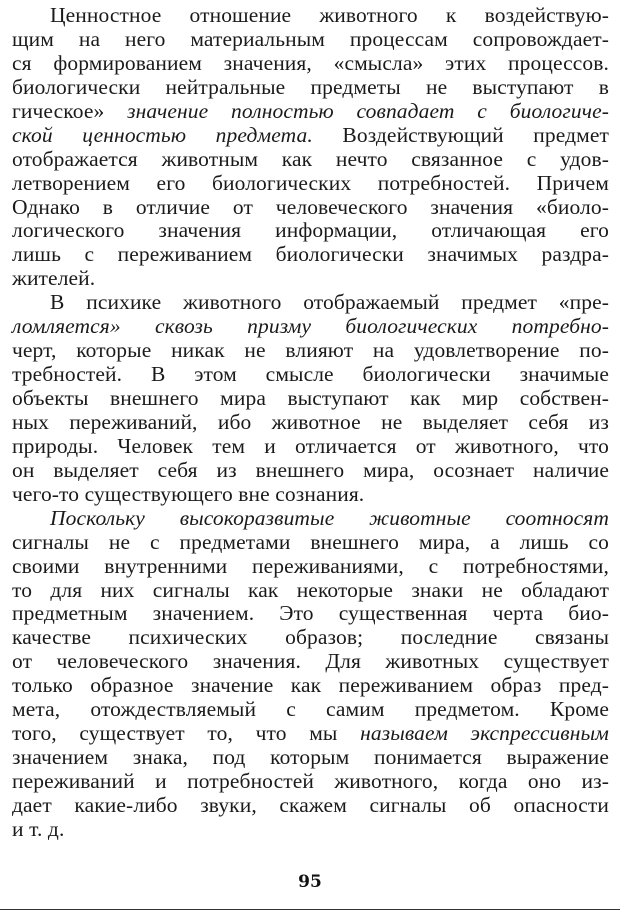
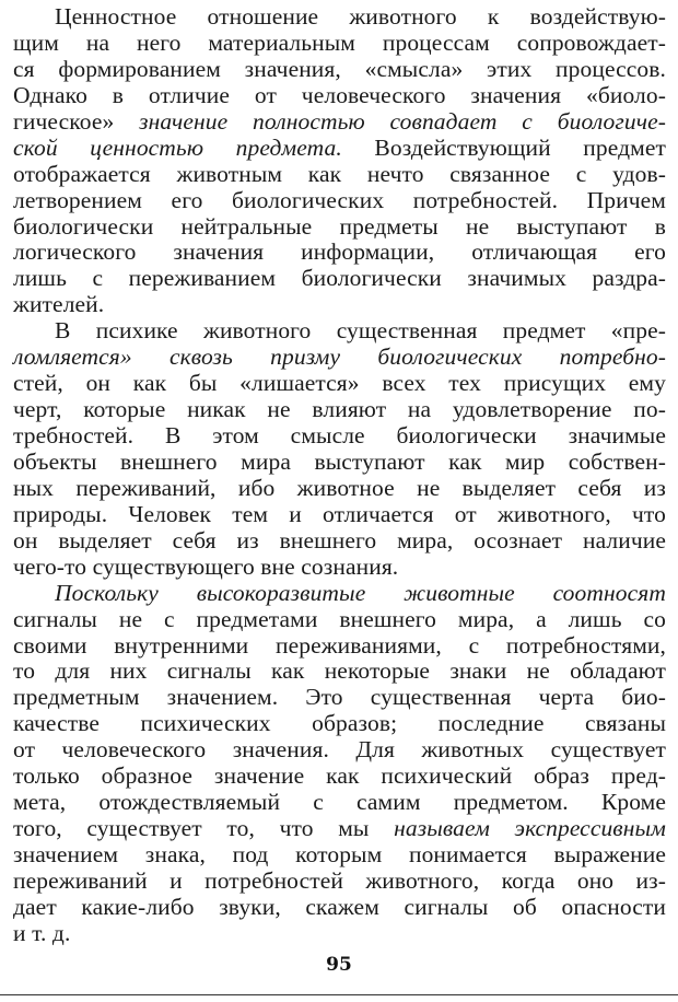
  Ценностное отношение животного к воздействую-
  щим на него материальным процессам сопровождает-
  ся формированием значения, «смысла» этих процессов.
- биологически нейтральные предметы не выступают в
+ Однако в отличие от человеческого значения «биоло-
  гическое» значение полностью совпадает с биологиче-
  ской ценностью предмета. Воздействующий предмет
  отображается животным как нечто связанное с удов-
  летворением его биологических потребностей. Причем
- Однако в отличие от человеческого значения «биоло-
+ биологически нейтральные предметы не выступают в
  логического значения информации, отличающая его
  лишь с переживанием биологически значимых раздра-
  жителей.
- В психике животного отображаемый предмет «пре-
+ В психике животного существенная предмет «пре-
  ломляется» сквозь призму биологических потребно-
+ стей, он как бы «лишается» всех тех присущих ему
  черт, которые никак не влияют на удовлетворение по-
  требностей. В этом смысле биологически значимые
  объекты внешнего мира выступают как мир собствен-
  ных переживаний, ибо животное не выделяет себя из
  природы. Человек тем и отличается от животного, что
  он выделяет себя из внешнего мира, осознает наличие
  чего-то существующего вне сознания.
  Поскольку высокоразвитые животные соотносят
  сигналы не с предметами внешнего мира, а лишь со
  своими внутренними переживаниями, с потребностями,
  то для них сигналы как некоторые знаки не обладают
  предметным значением. Это существенная черта био-
  качестве психических образов; последние связаны
  от человеческого значения. Для животных существует
- только образное значение как переживанием образ пред-
+ только образное значение как психический образ пред-
  мета, отождествляемый с самим предметом. Кроме
  того, существует то, что мы называем экспрессивным
  значением знака, под которым понимается выражение
  переживаний и потребностей животного, когда оно из-
  дает какие-либо звуки, скажем сигналы об опасности
  и т. д.
  95
